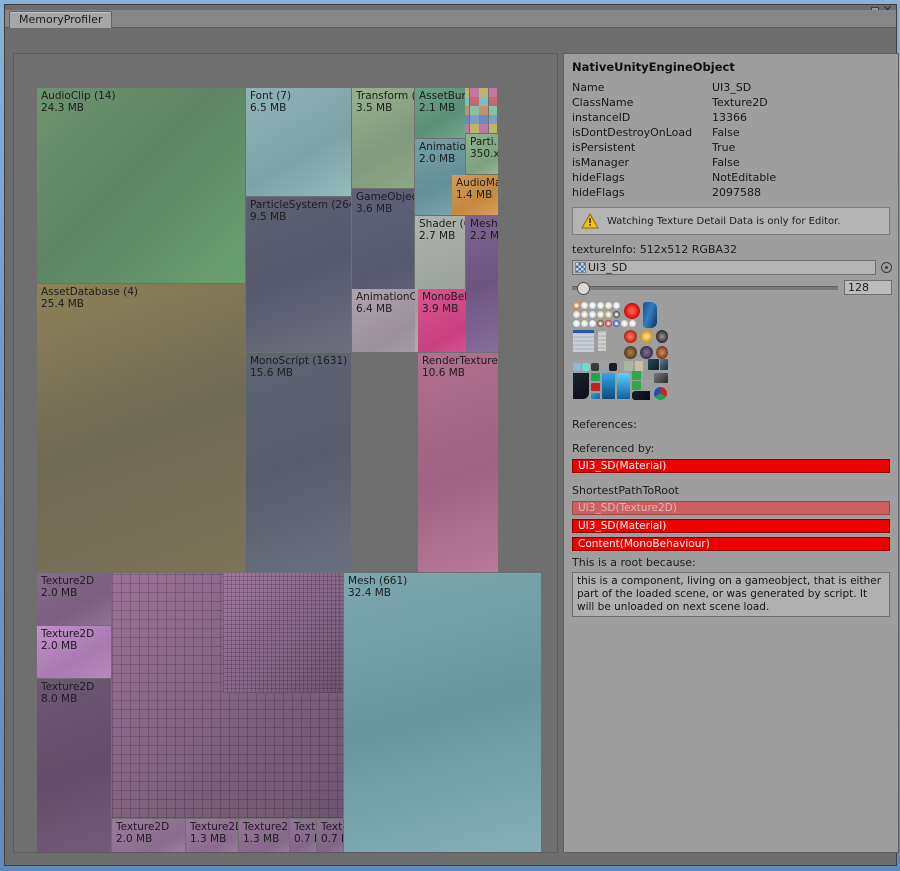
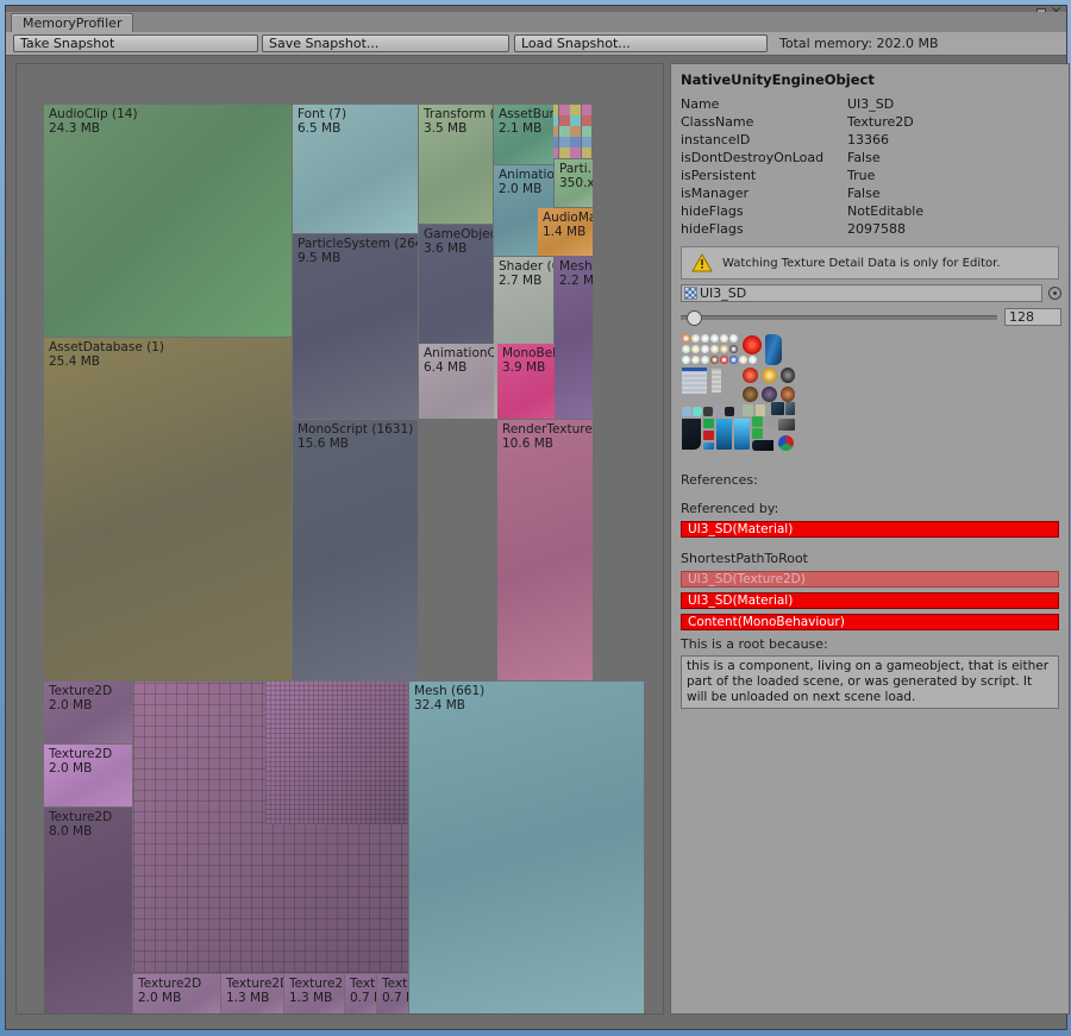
  MemoryProfiler
+ Take Snapshot
+ Save Snapshot...
+ Load Snapshot...
+ Total memory: 202.0 MB
  AudioClip (14)
  24.3 MB
- AssetDatabase (4)
+ AssetDatabase (1)
  25.4 MB
  Font (7)
  6.5 MB
  ParticleSystem (26
  9.5 MB
  MonoScript (1631)
  15.6 MB
  Transform (
  3.5 MB
  3.6 MB
  6.4 MB
  2.1 MB
  Animatio
  2.0 MB
  Shader (
  2.7 MB
  3.9 MB
  Parti.
  350.x
  1.4 MB
  2.2 M
  RenderTexture
  10.6 MB
  Texture2D
  2.0 MB
  Texture2D
  2.0 MB
  Texture2D
  8.0 MB
  Texture2D
  2.0 MB
  Texture2
  1.3 MB
  Texture2
  1.3 MB
  Text
  0.7
  Text
  0.7
  Mesh (661)
  32.4 MB
  NativeUnityEngineObject
  Name
  UI3_SD
  ClassName
  Texture2D
  instanceID
  13366
  isDontDestroyOnLoad
  False
  isPersistent
  True
  isManager
  False
  hideFlags
  NotEditable
  hideFlags
  2097588
  Watching Texture Detail Data is only for Editor.
- textureInfo: 512x512 RGBA32
  UI3_SD
  128
  References:
  Referenced by:
  UI3_SD(Material)
  ShortestPathToRoot
  UI3_SD(Texture2D)
  UI3_SD(Material)
  Content(MonoBehaviour)
  This is a root because:
  this is a component, living on a gameobject, that is either part of the loaded scene, or was generated by script. It will be unloaded on next scene load.
